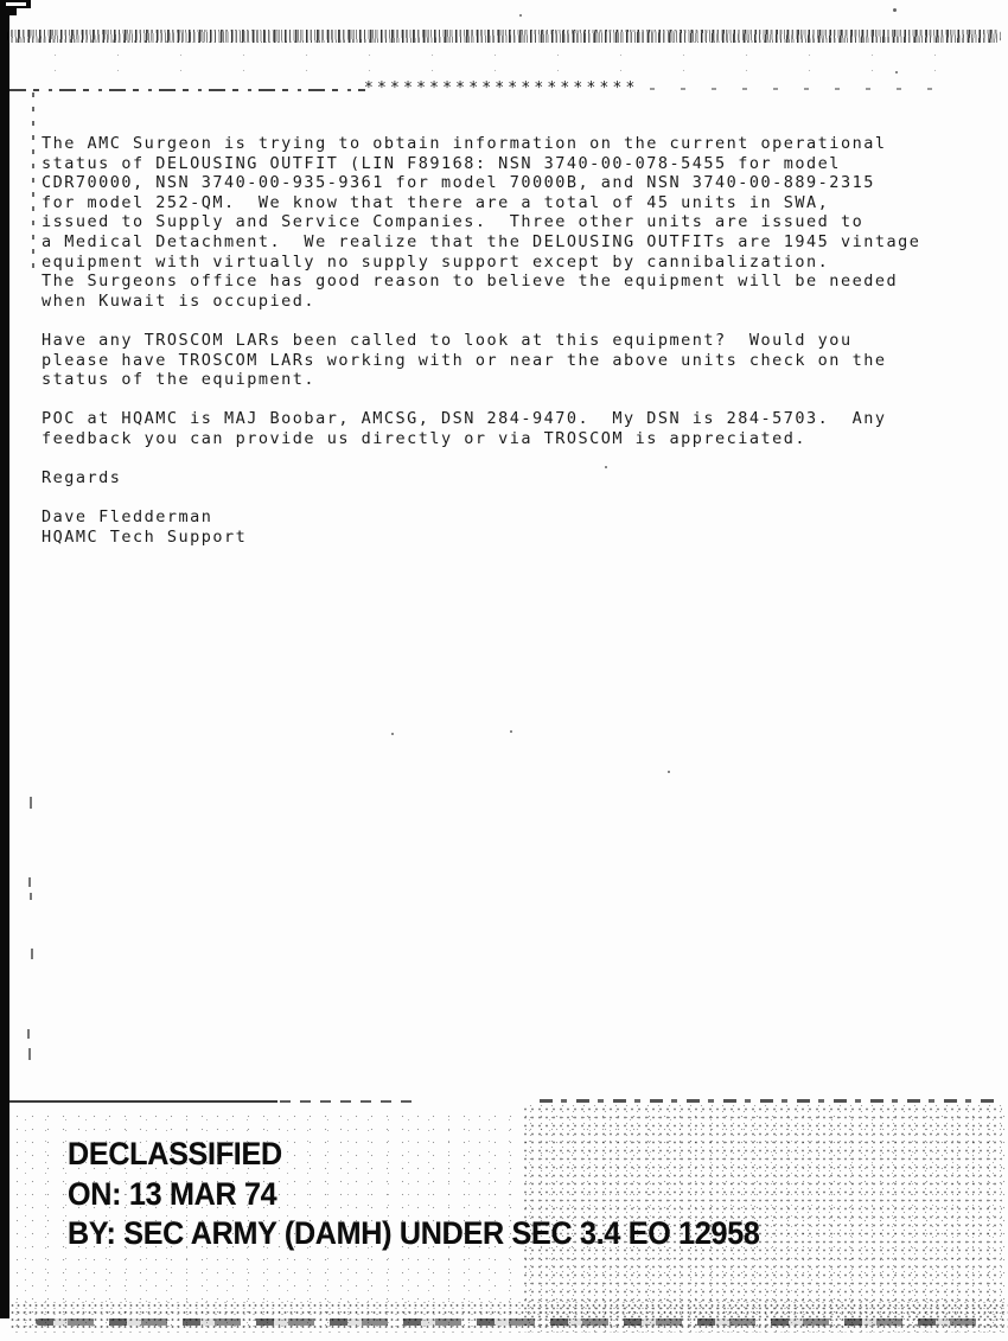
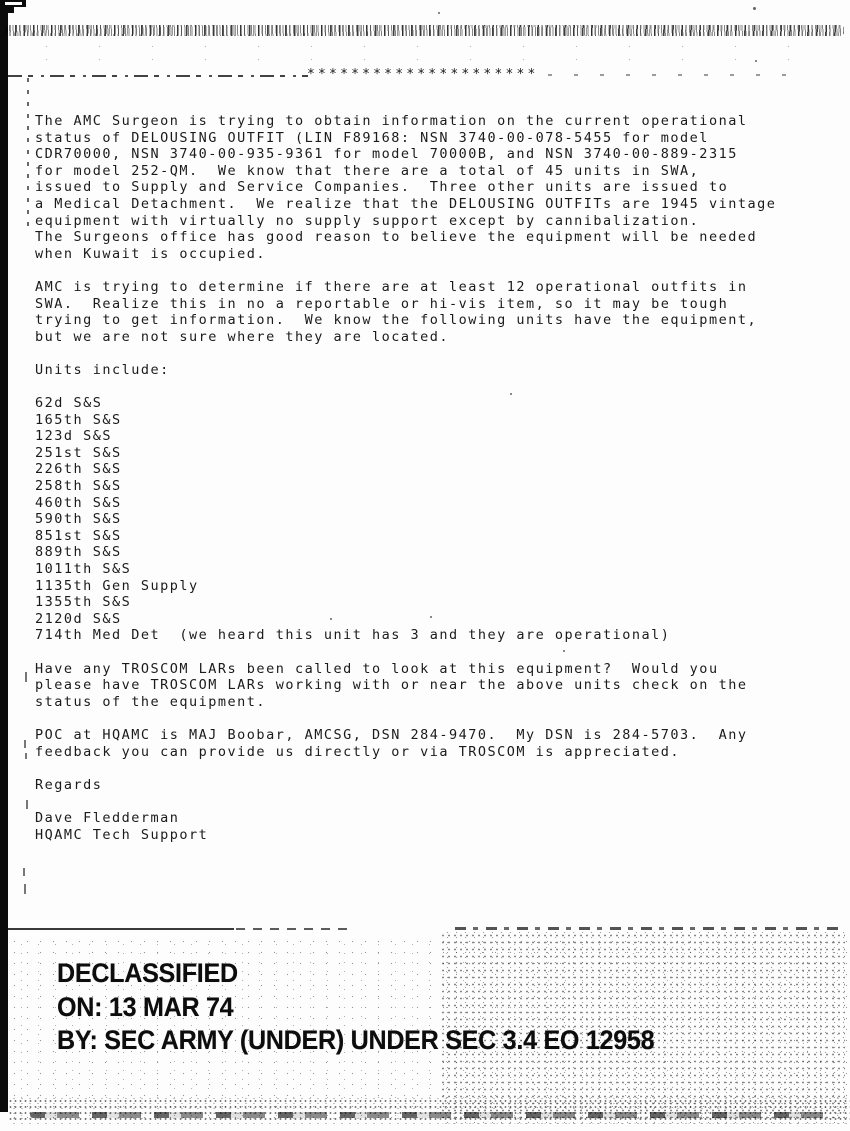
  *********************
  The AMC Surgeon is trying to obtain information on the current operational
  status of DELOUSING OUTFIT (LIN F89168: NSN 3740-00-078-5455 for model
  CDR70000, NSN 3740-00-935-9361 for model 70000B, and NSN 3740-00-889-2315
  for model 252-QM. We know that there are a total of 45 units in SWA,
  issued to Supply and Service Companies. Three other units are issued to
  a Medical Detachment. We realize that the DELOUSING OUTFITs are 1945 vintage
  equipment with virtually no supply support except by cannibalization.
  The Surgeons office has good reason to believe the equipment will be needed
  when Kuwait is occupied.
+ AMC is trying to determine if there are at least 12 operational outfits in
+ SWA. Realize this in no a reportable or hi-vis item, so it may be tough
+ trying to get information. We know the following units have the equipment,
+ but we are not sure where they are located.
+ Units include:
+ 62d S&S
+ 165th S&S
+ 123d S&S
+ 251st S&S
+ 226th S&S
+ 258th S&S
+ 460th S&S
+ 590th S&S
+ 851st S&S
+ 889th S&S
+ 1011th S&S
+ 1135th Gen Supply
+ 1355th S&S
+ 2120d S&S
+ 714th Med Det (we heard this unit has 3 and they are operational)
  Have any TROSCOM LARs been called to look at this equipment? Would you
  please have TROSCOM LARs working with or near the above units check on the
  status of the equipment.
  POC at HQAMC is MAJ Boobar, AMCSG, DSN 284-9470. My DSN is 284-5703. Any
  feedback you can provide us directly or via TROSCOM is appreciated.
  Regards
  Dave Fledderman
  HQAMC Tech Support
  DECLASSIFIED
  ON: 13 MAR 74
- BY: SEC ARMY (DAMH) UNDER SEC 3.4 EO 12958
+ BY: SEC ARMY (UNDER) UNDER SEC 3.4 EO 12958
